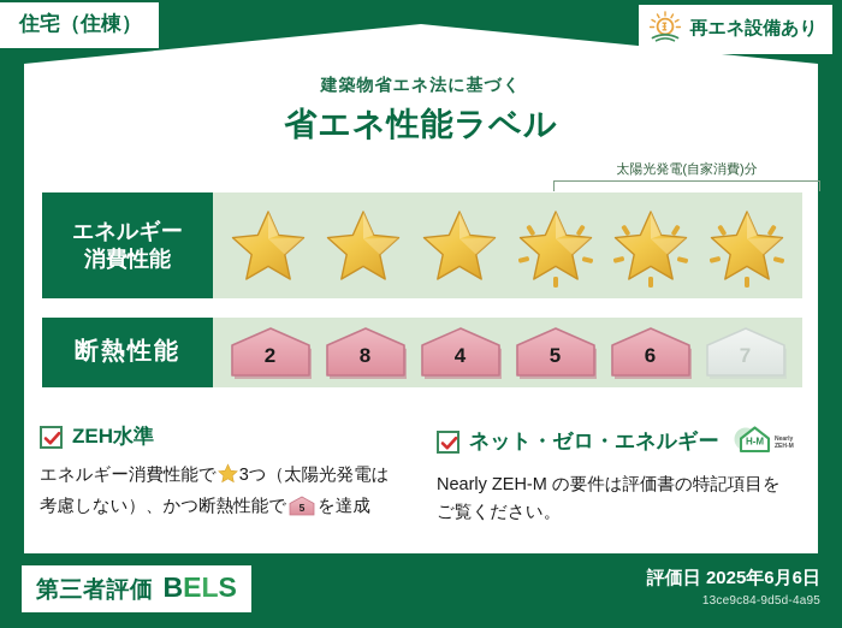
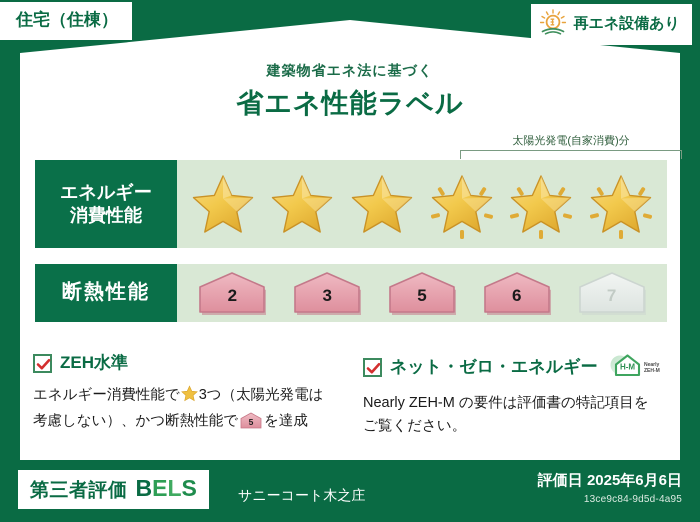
  住宅（住棟）
  再エネ設備あり
  建築物省エネ法に基づく
  省エネ性能ラベル
  エネルギー
  消費性能
  太陽光発電(自家消費)分
  断熱性能
  2
- 8
+ 3
- 4
  5
  6
  7
  ZEH水準
  エネルギー消費性能で 3つ（太陽光発電は考慮しない）、かつ断熱性能で
  5
  を達成
  ネット・ゼロ・エネルギー
  H-M
  Nearly ZEH-M の要件は評価書の特記項目をご覧ください。
  第三者評価
  BELS
+ サニーコート木之庄
  評価日 2025年6月6日
  13ce9c84-9d5d-4a95
